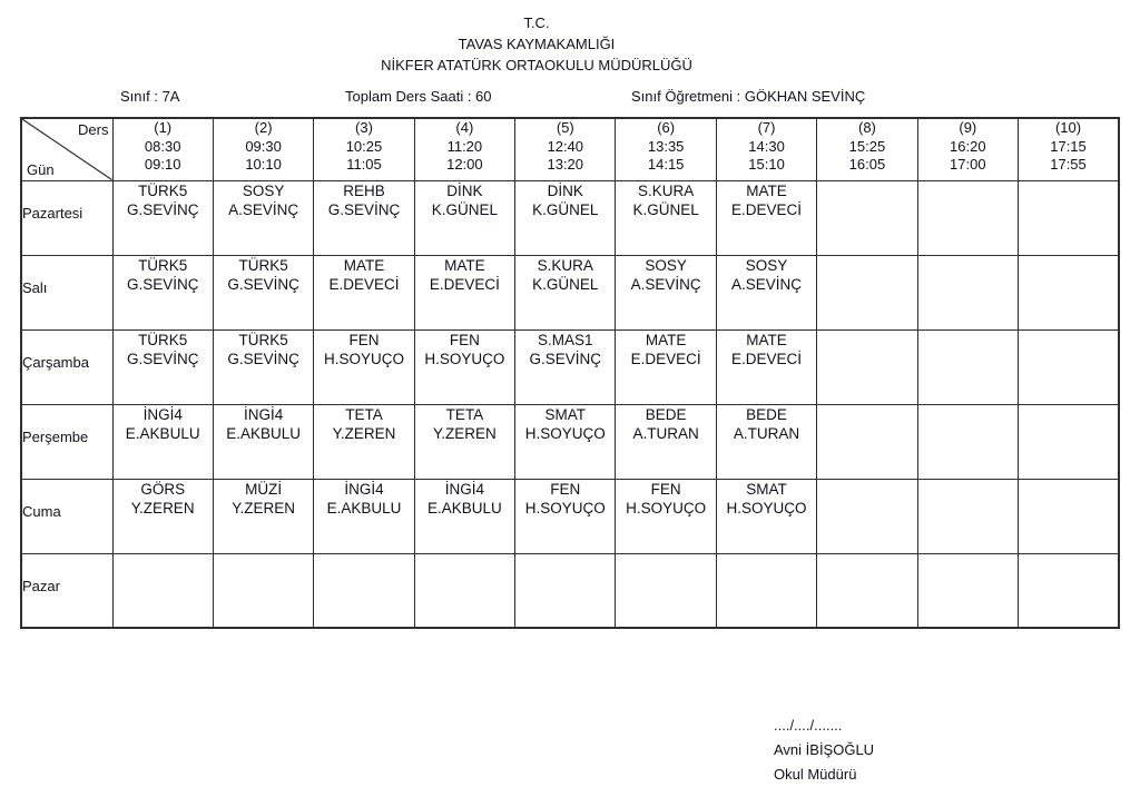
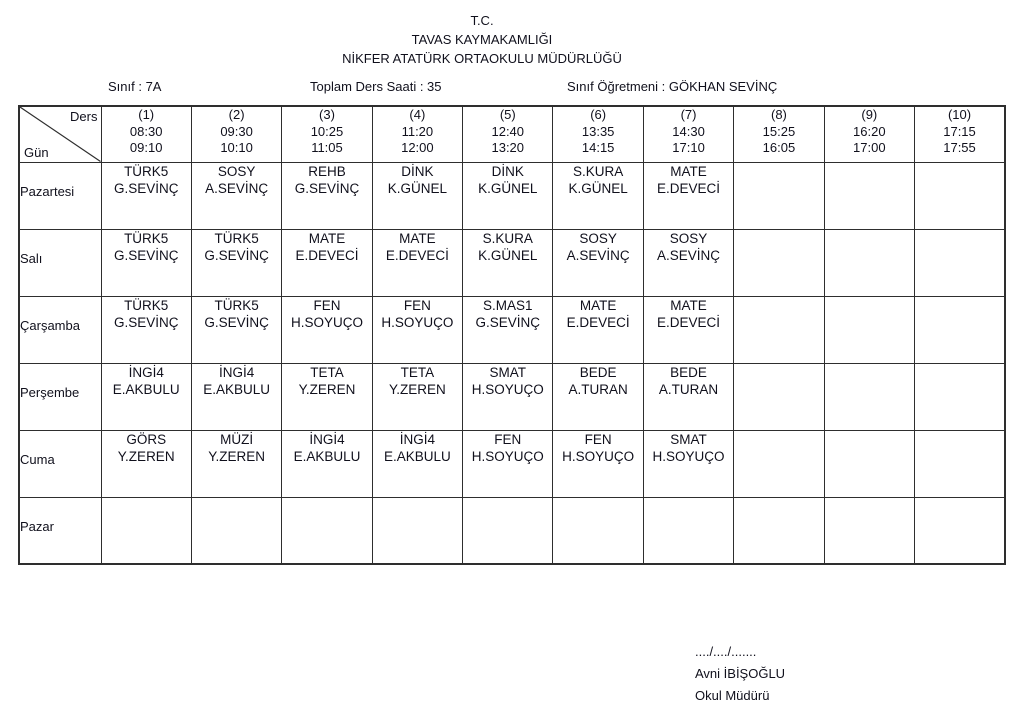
  T.C.
  TAVAS KAYMAKAMLIĞI
  NİKFER ATATÜRK ORTAOKULU MÜDÜRLÜĞÜ
  Sınıf : 7A
- Toplam Ders Saati : 60
+ Toplam Ders Saati : 35
  Sınıf Öğretmeni : GÖKHAN SEVİNÇ
- Ders Gün	(1)08:3009:10	(2)09:3010:10	(3)10:2511:05	(4)11:2012:00	(5)12:4013:20	(6)13:3514:15	(7)14:3015:10	(8)15:2516:05	(9)16:2017:00	(10)17:1517:55
+ Ders Gün	(1)08:3009:10	(2)09:3010:10	(3)10:2511:05	(4)11:2012:00	(5)12:4013:20	(6)13:3514:15	(7)14:3017:10	(8)15:2516:05	(9)16:2017:00	(10)17:1517:55
  Pazartesi	TÜRK5G.SEVİNÇ	SOSYA.SEVİNÇ	REHBG.SEVİNÇ	DİNKK.GÜNEL	DİNKK.GÜNEL	S.KURAK.GÜNEL	MATEE.DEVECİ
  Salı	TÜRK5G.SEVİNÇ	TÜRK5G.SEVİNÇ	MATEE.DEVECİ	MATEE.DEVECİ	S.KURAK.GÜNEL	SOSYA.SEVİNÇ	SOSYA.SEVİNÇ
  Çarşamba	TÜRK5G.SEVİNÇ	TÜRK5G.SEVİNÇ	FENH.SOYUÇO	FENH.SOYUÇO	S.MAS1G.SEVİNÇ	MATEE.DEVECİ	MATEE.DEVECİ
  Perşembe	İNGİ4E.AKBULU	İNGİ4E.AKBULU	TETAY.ZEREN	TETAY.ZEREN	SMATH.SOYUÇO	BEDEA.TURAN	BEDEA.TURAN
  Cuma	GÖRSY.ZEREN	MÜZİY.ZEREN	İNGİ4E.AKBULU	İNGİ4E.AKBULU	FENH.SOYUÇO	FENH.SOYUÇO	SMATH.SOYUÇO
  Pazar
  ..../..../.......
  Avni İBİŞOĞLU
  Okul Müdürü
